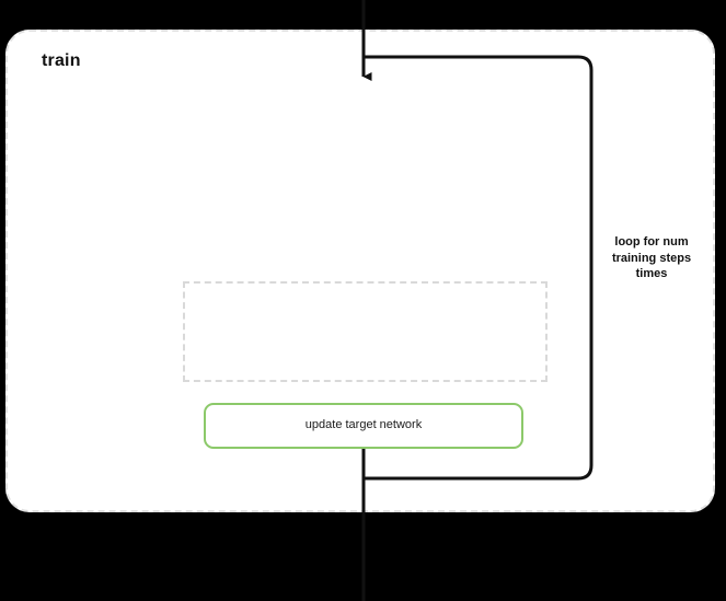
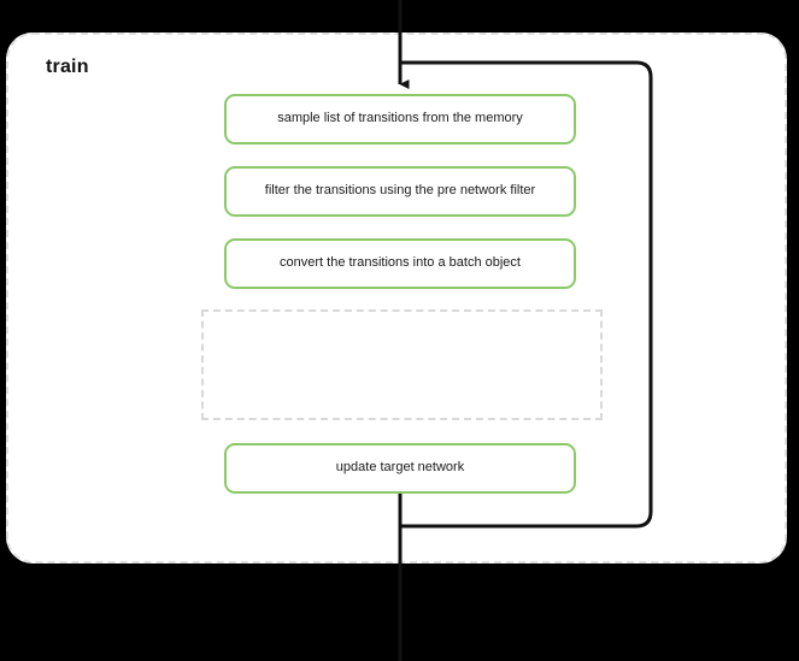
  train
+ sample list of transitions from the memory
+ filter the transitions using the pre network filter
+ convert the transitions into a batch object
  update target network
- loop for num training steps times
